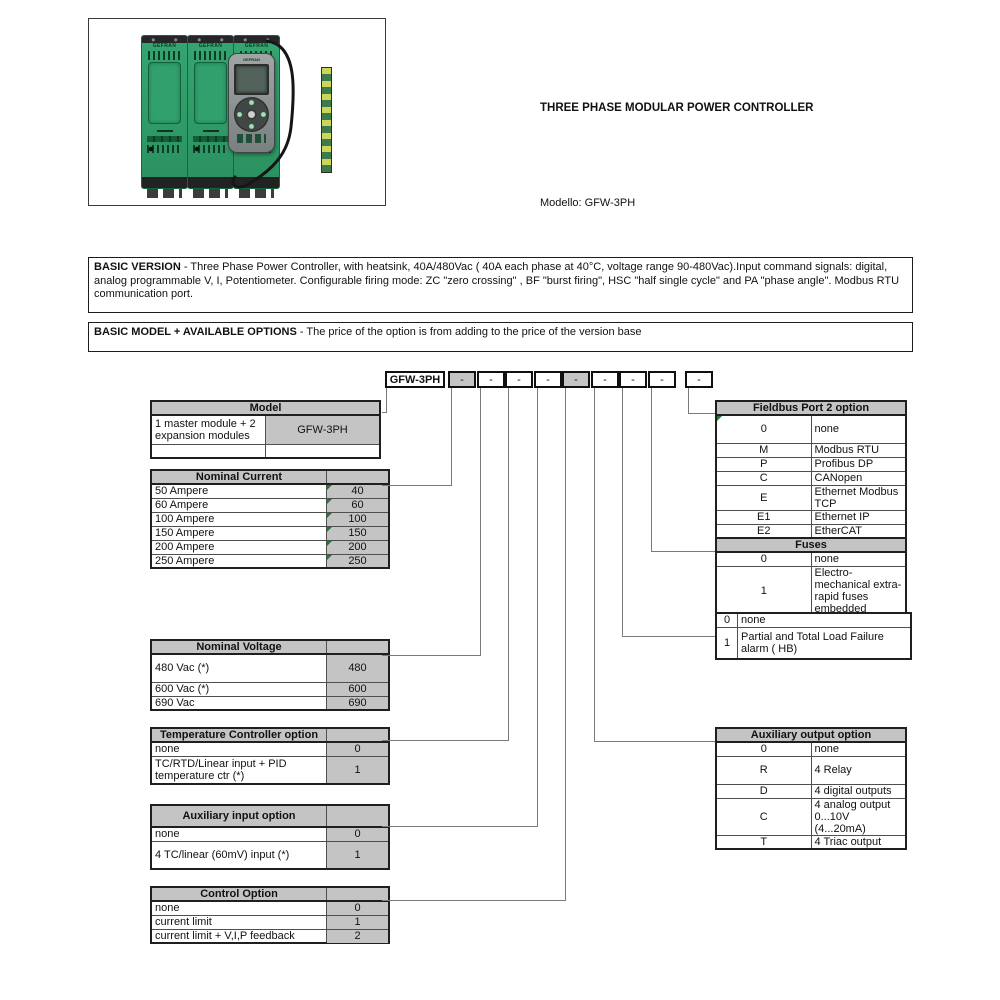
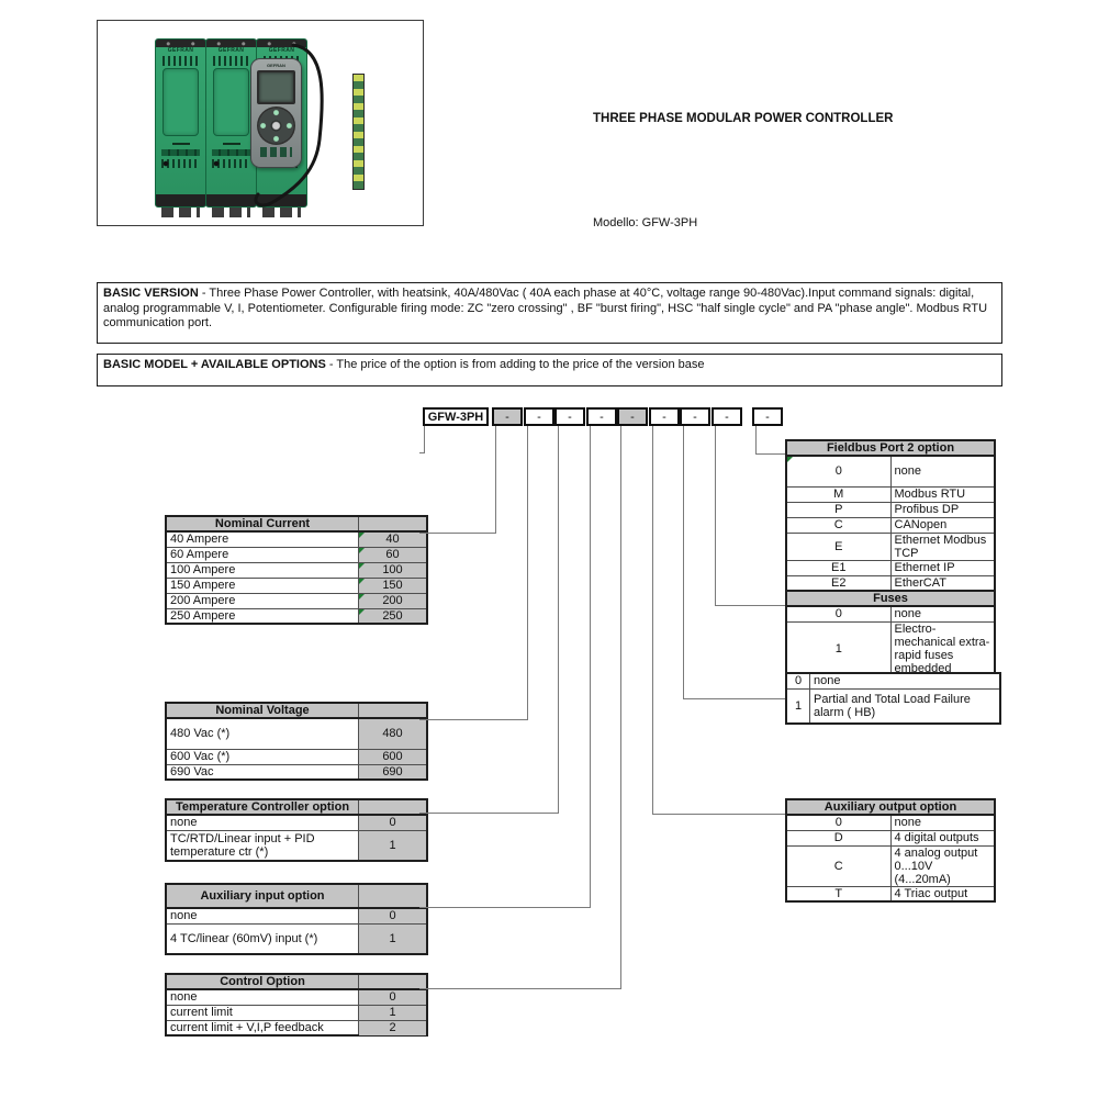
  THREE PHASE MODULAR POWER CONTROLLER
  Modello: GFW-3PH
  BASIC VERSION - Three Phase Power Controller, with heatsink, 40A/480Vac ( 40A each phase at 40°C, voltage range 90-480Vac).Input command signals: digital, analog programmable V, I, Potentiometer. Configurable firing mode: ZC "zero crossing" , BF "burst firing", HSC "half single cycle" and PA "phase angle". Modbus RTU communication port.
  BASIC MODEL + AVAILABLE OPTIONS - The price of the option is from adding to the price of the version base
  GFW-3PH
  -
  -
  -
  -
  -
  -
  -
  -
  -
- Model
- 1 master module + 2 expansion modules	GFW-3PH
  Nominal Current
- 50 Ampere	40
+ 40 Ampere	40
  60 Ampere	60
  100 Ampere	100
  150 Ampere	150
  200 Ampere	200
  250 Ampere	250
  Nominal Voltage
  480 Vac (*)	480
  600 Vac (*)	600
  690 Vac	690
  Temperature Controller option
  none	0
  TC/RTD/Linear input + PID temperature ctr (*)	1
  Auxiliary input option
  none	0
  4 TC/linear (60mV) input (*)	1
  Control Option
  none	0
  current limit	1
  current limit + V,I,P feedback	2
  Fieldbus Port 2 option
  0	none
  M	Modbus RTU
  P	Profibus DP
  C	CANopen
  E	Ethernet Modbus TCP
  E1	Ethernet IP
  E2	EtherCAT
  Fuses
  0	none
  1	Electro-mechanical extra-rapid fuses embedded
  0	none
  1	Partial and Total Load Failure alarm ( HB)
  Auxiliary output option
  0	none
- R	4 Relay
  D	4 digital outputs
  C	4 analog output 0...10V (4...20mA)
  T	4 Triac output
